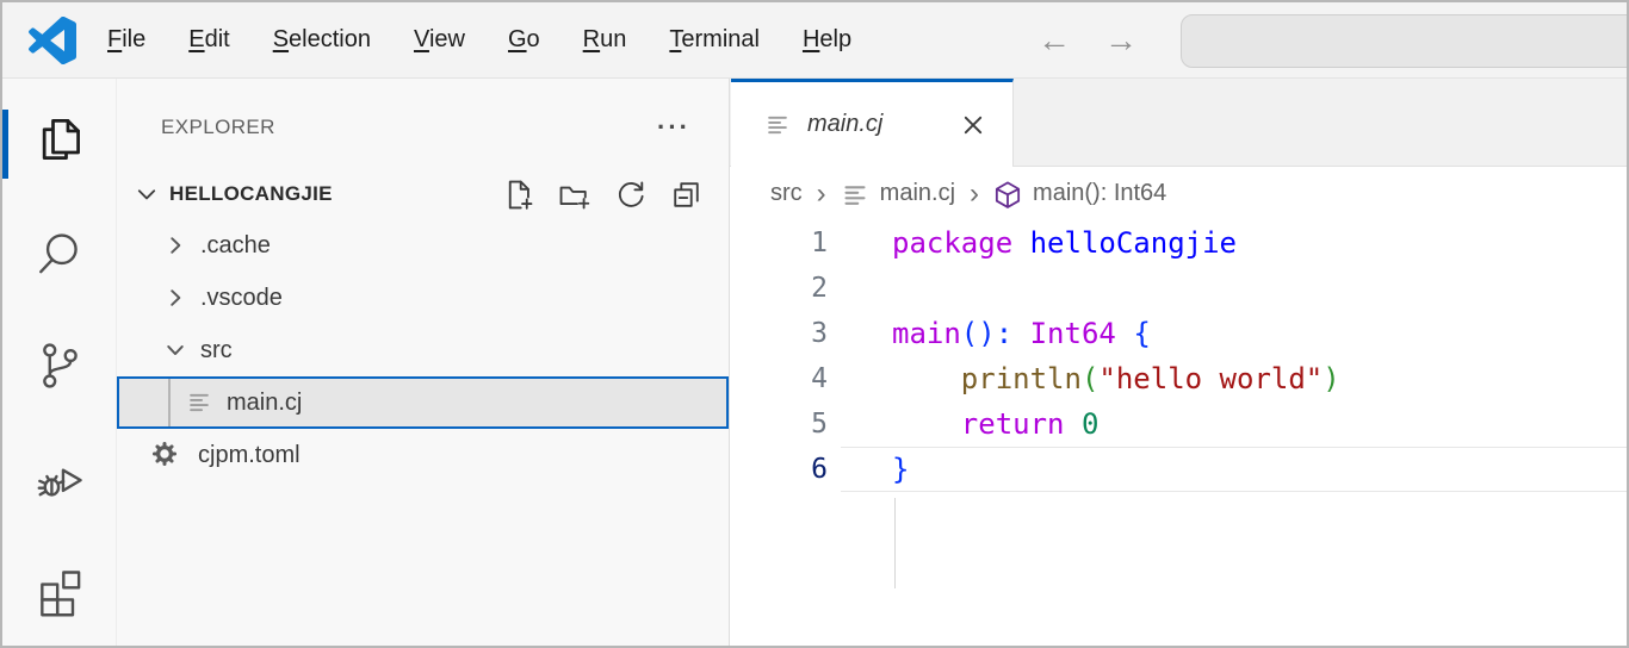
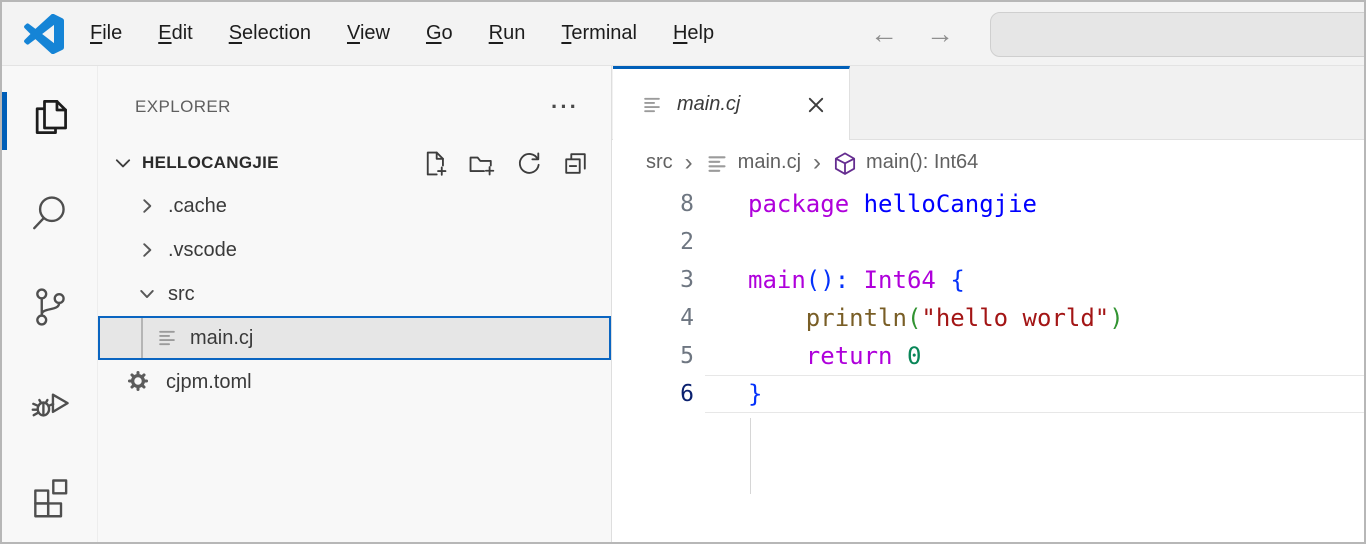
  File
  Edit
  Selection
  View
  Go
  Run
  Terminal
  Help
  ←
  →
  EXPLORER
  ···
  HELLOCANGJIE
  .cache
  .vscode
  src
  main.cj
  cjpm.toml
  main.cj
  src
  ›
  main.cj
  ›
  main(): Int64
- 1
+ 8
  package helloCangjie
  2
  3
  main(): Int64 {
  4
  println("hello world")
  5
  return 0
  6
  }
